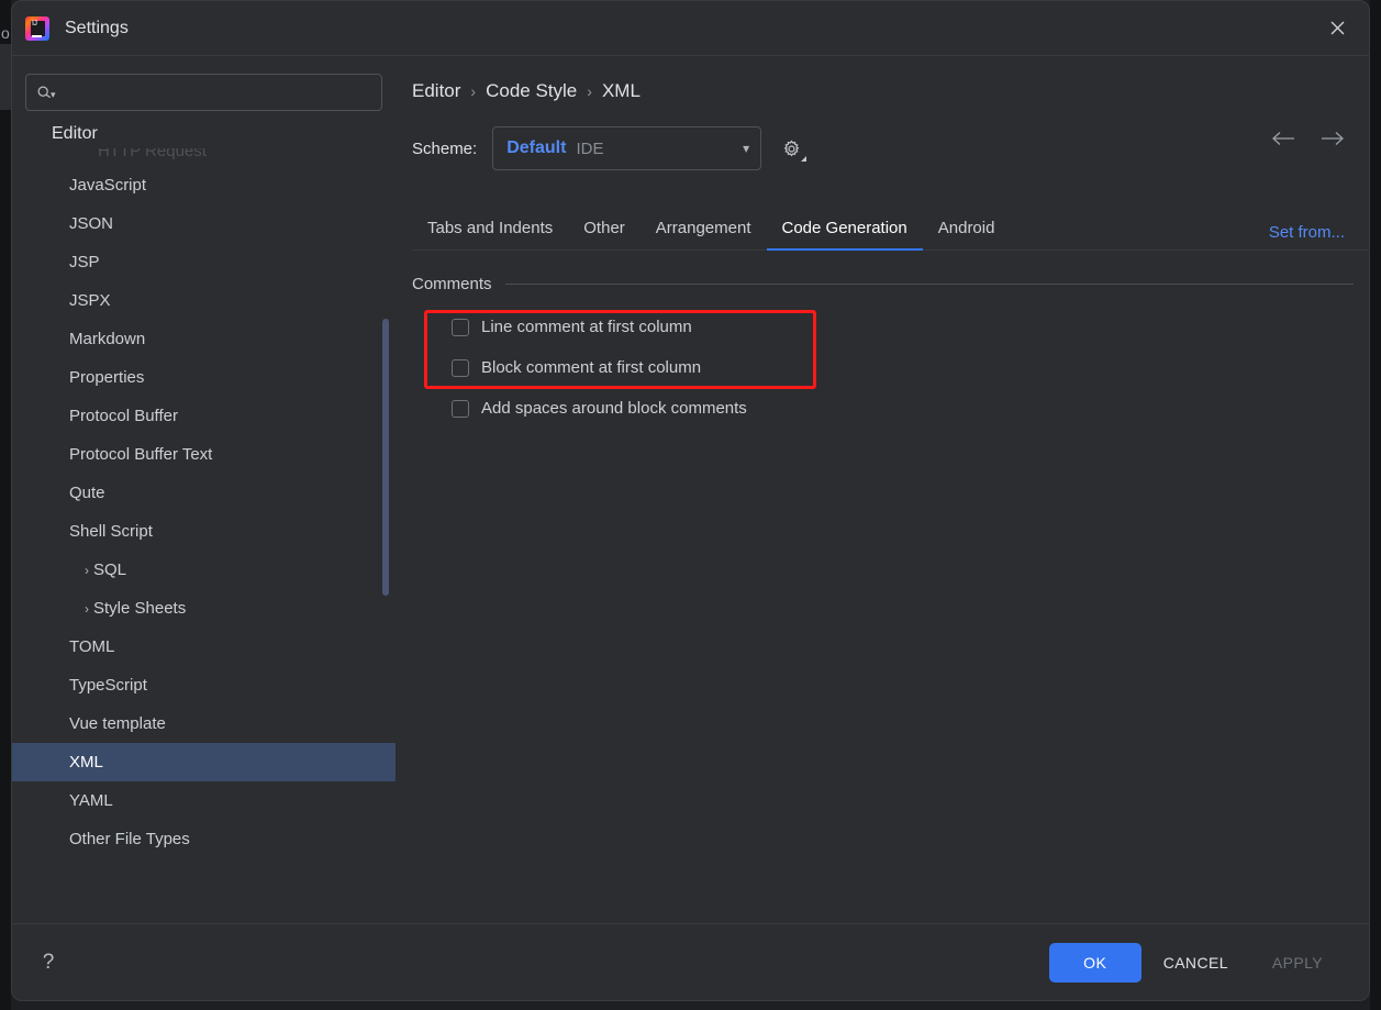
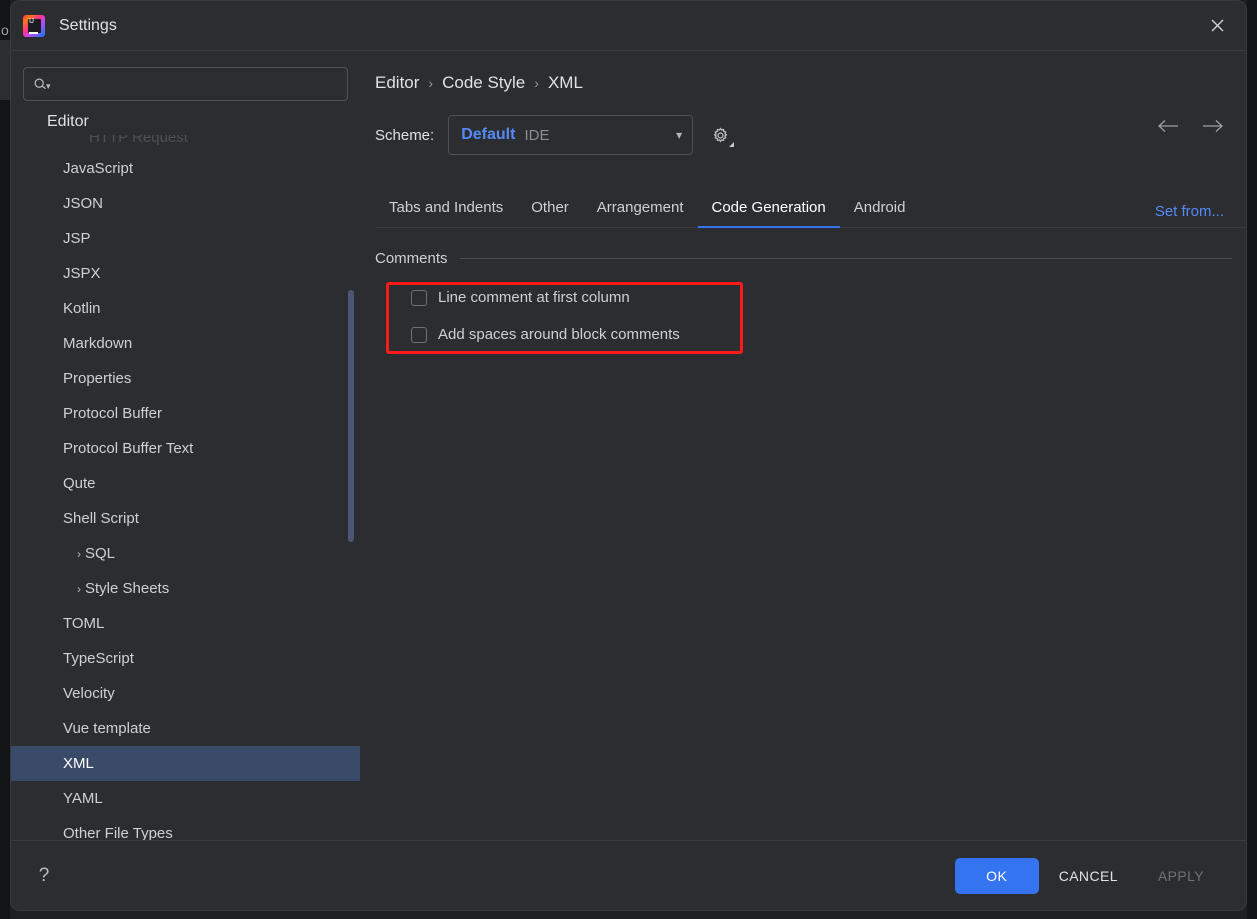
  o
  Settings
  ▾
  Editor
  HTTP Request
  JavaScript
  JSON
  JSP
  JSPX
+ Kotlin
  Markdown
  Properties
  Protocol Buffer
  Protocol Buffer Text
  Qute
  Shell Script
  ›
  SQL
  ›
  Style Sheets
  TOML
  TypeScript
+ Velocity
  Vue template
  XML
  YAML
  Other File Types
  Editor
  ›
  Code Style
  ›
  XML
  Scheme:
  Default
  IDE
  ▾
  Set from...
  Tabs and Indents
  Other
  Arrangement
  Code Generation
  Android
  Comments
  Line comment at first column
- Block comment at first column
  Add spaces around block comments
  ?
  OK
  CANCEL
  APPLY
